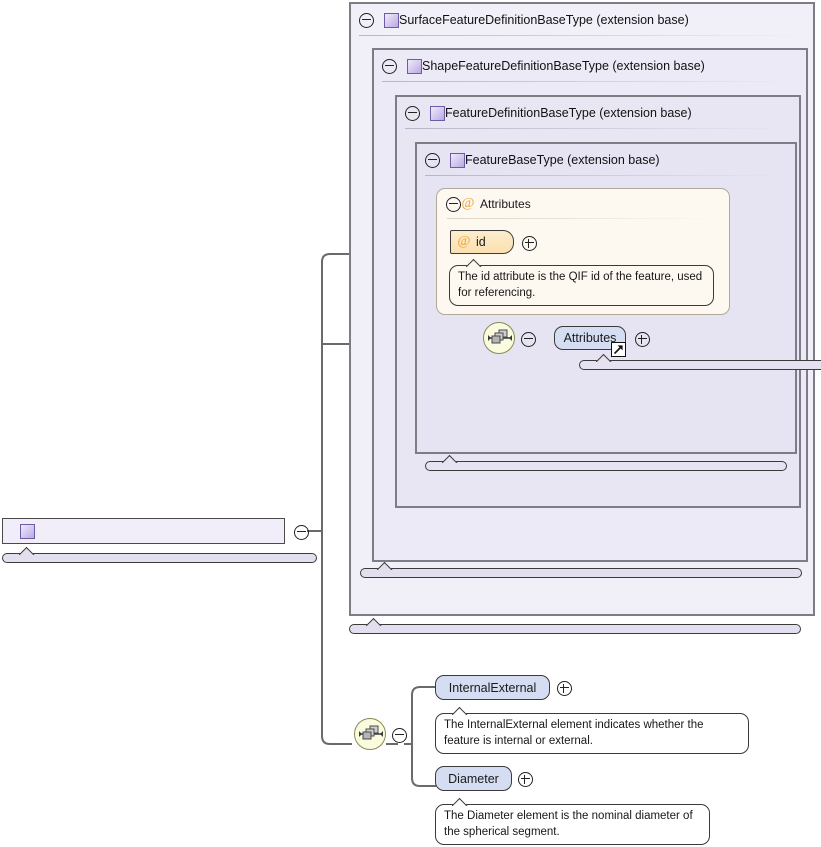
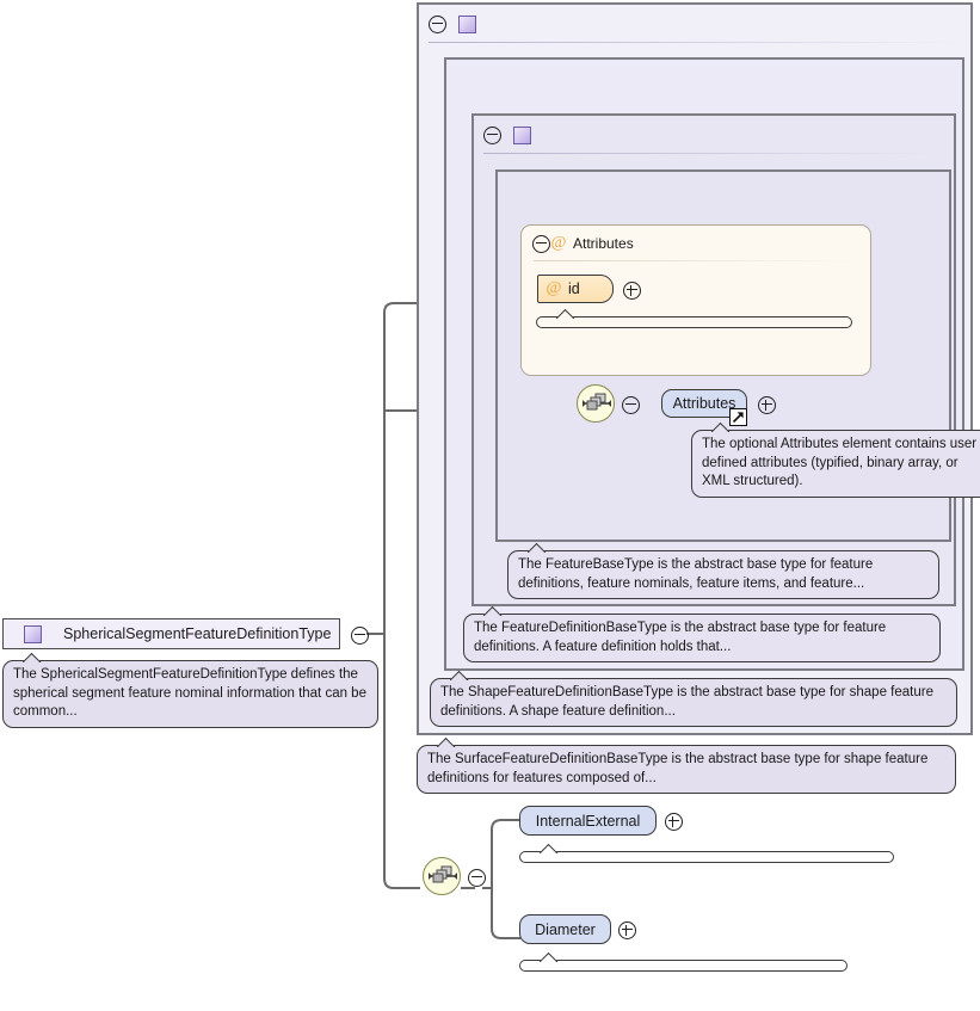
- SurfaceFeatureDefinitionBaseType (extension base)
- ShapeFeatureDefinitionBaseType (extension base)
- FeatureDefinitionBaseType (extension base)
- FeatureBaseType (extension base)
  @
  Attributes
  @
  id
- The id attribute is the QIF id of the feature, used for referencing.
  Attributes
+ The optional Attributes element contains user defined attributes (typified, binary array, or XML structured).
+ The FeatureBaseType is the abstract base type for feature definitions, feature nominals, feature items, and feature...
+ The FeatureDefinitionBaseType is the abstract base type for feature definitions. A feature definition holds that...
+ The ShapeFeatureDefinitionBaseType is the abstract base type for shape feature definitions. A shape feature definition...
+ The SurfaceFeatureDefinitionBaseType is the abstract base type for shape feature definitions for features composed of...
+ SphericalSegmentFeatureDefinitionType
+ The SphericalSegmentFeatureDefinitionType defines the spherical segment feature nominal information that can be common...
  InternalExternal
- The InternalExternal element indicates whether the feature is internal or external.
  Diameter
- The Diameter element is the nominal diameter of the spherical segment.
